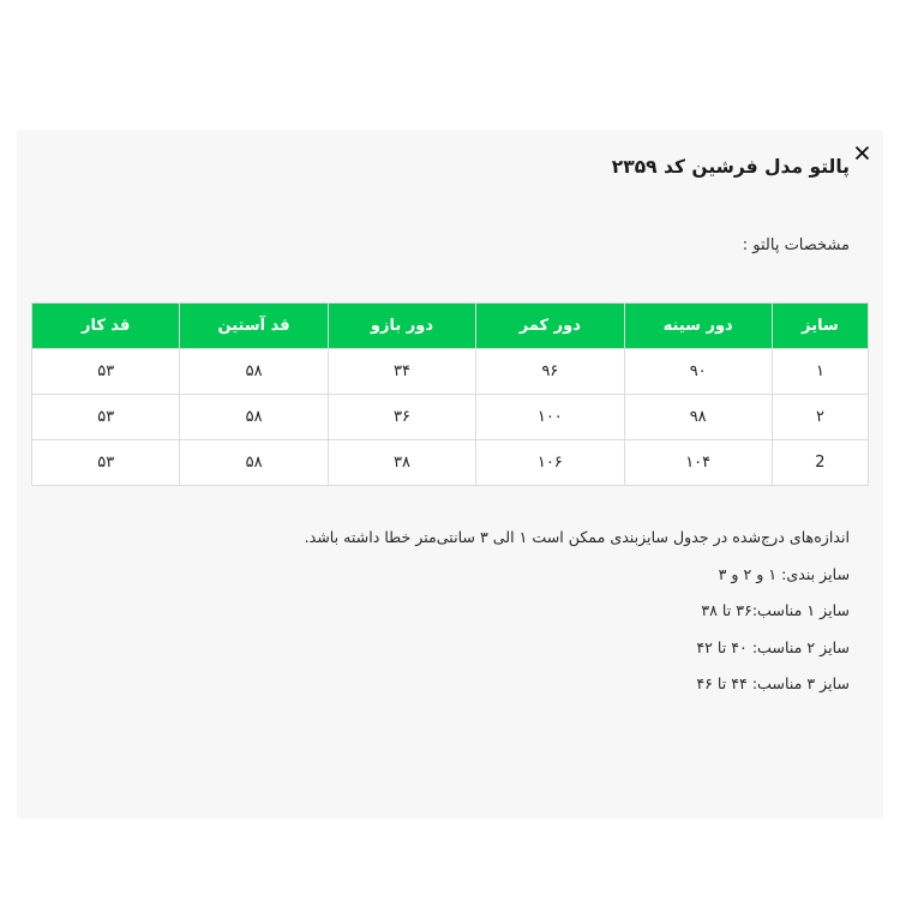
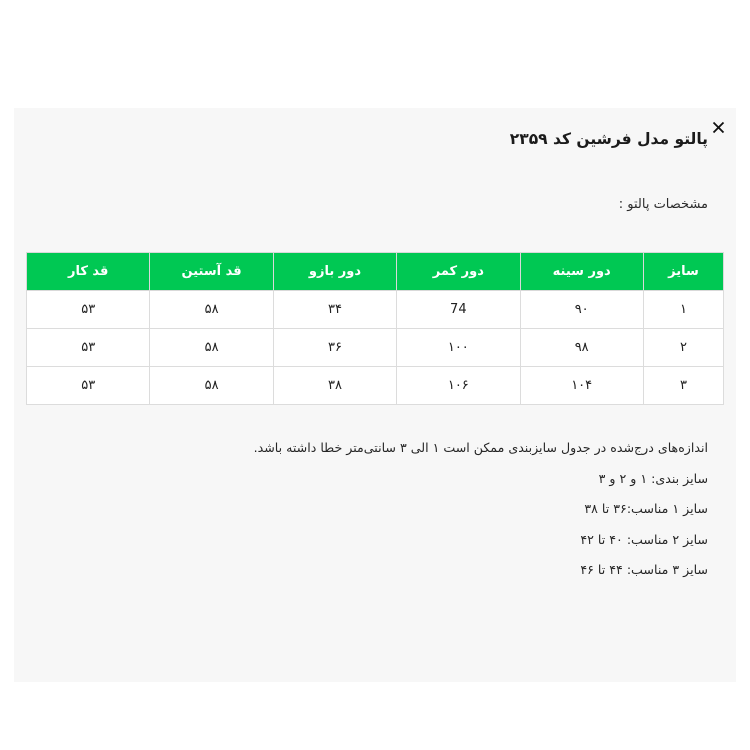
  پالتو مدل فرشین کد ۲۳۵۹
  مشخصات پالتو :
  سایز	دور سینه	دور کمر	دور بازو	قد آستین	قد کار
- ۱	۹۰	۹۶	۳۴	۵۸	۵۳
+ ۱	۹۰	74	۳۴	۵۸	۵۳
  ۲	۹۸	۱۰۰	۳۶	۵۸	۵۳
- 2	۱۰۴	۱۰۶	۳۸	۵۸	۵۳
+ ۳	۱۰۴	۱۰۶	۳۸	۵۸	۵۳
  اندازه‌های درج‌شده در جدول سایزبندی ممکن است ۱ الی ۳ سانتی‌متر خطا داشته باشد.
  سایز بندی: ۱ و ۲ و ۳
  سایز ۱ مناسب:۳۶ تا ۳۸
  سایز ۲ مناسب: ۴۰ تا ۴۲
  سایز ۳ مناسب: ۴۴ تا ۴۶
